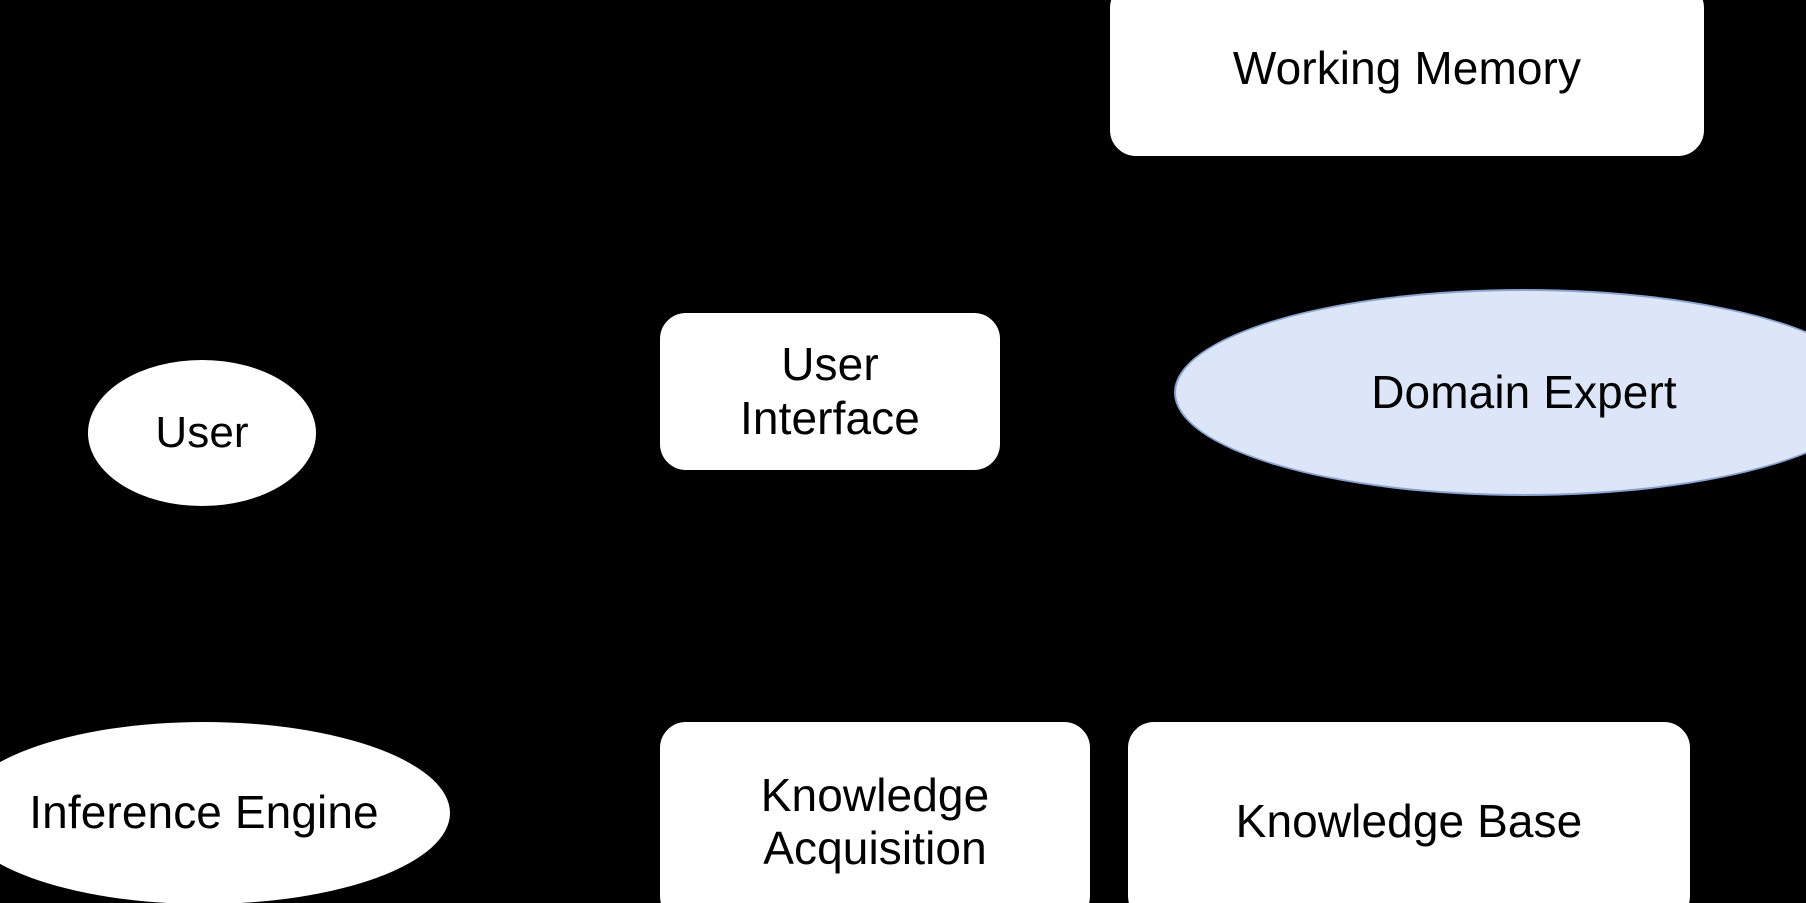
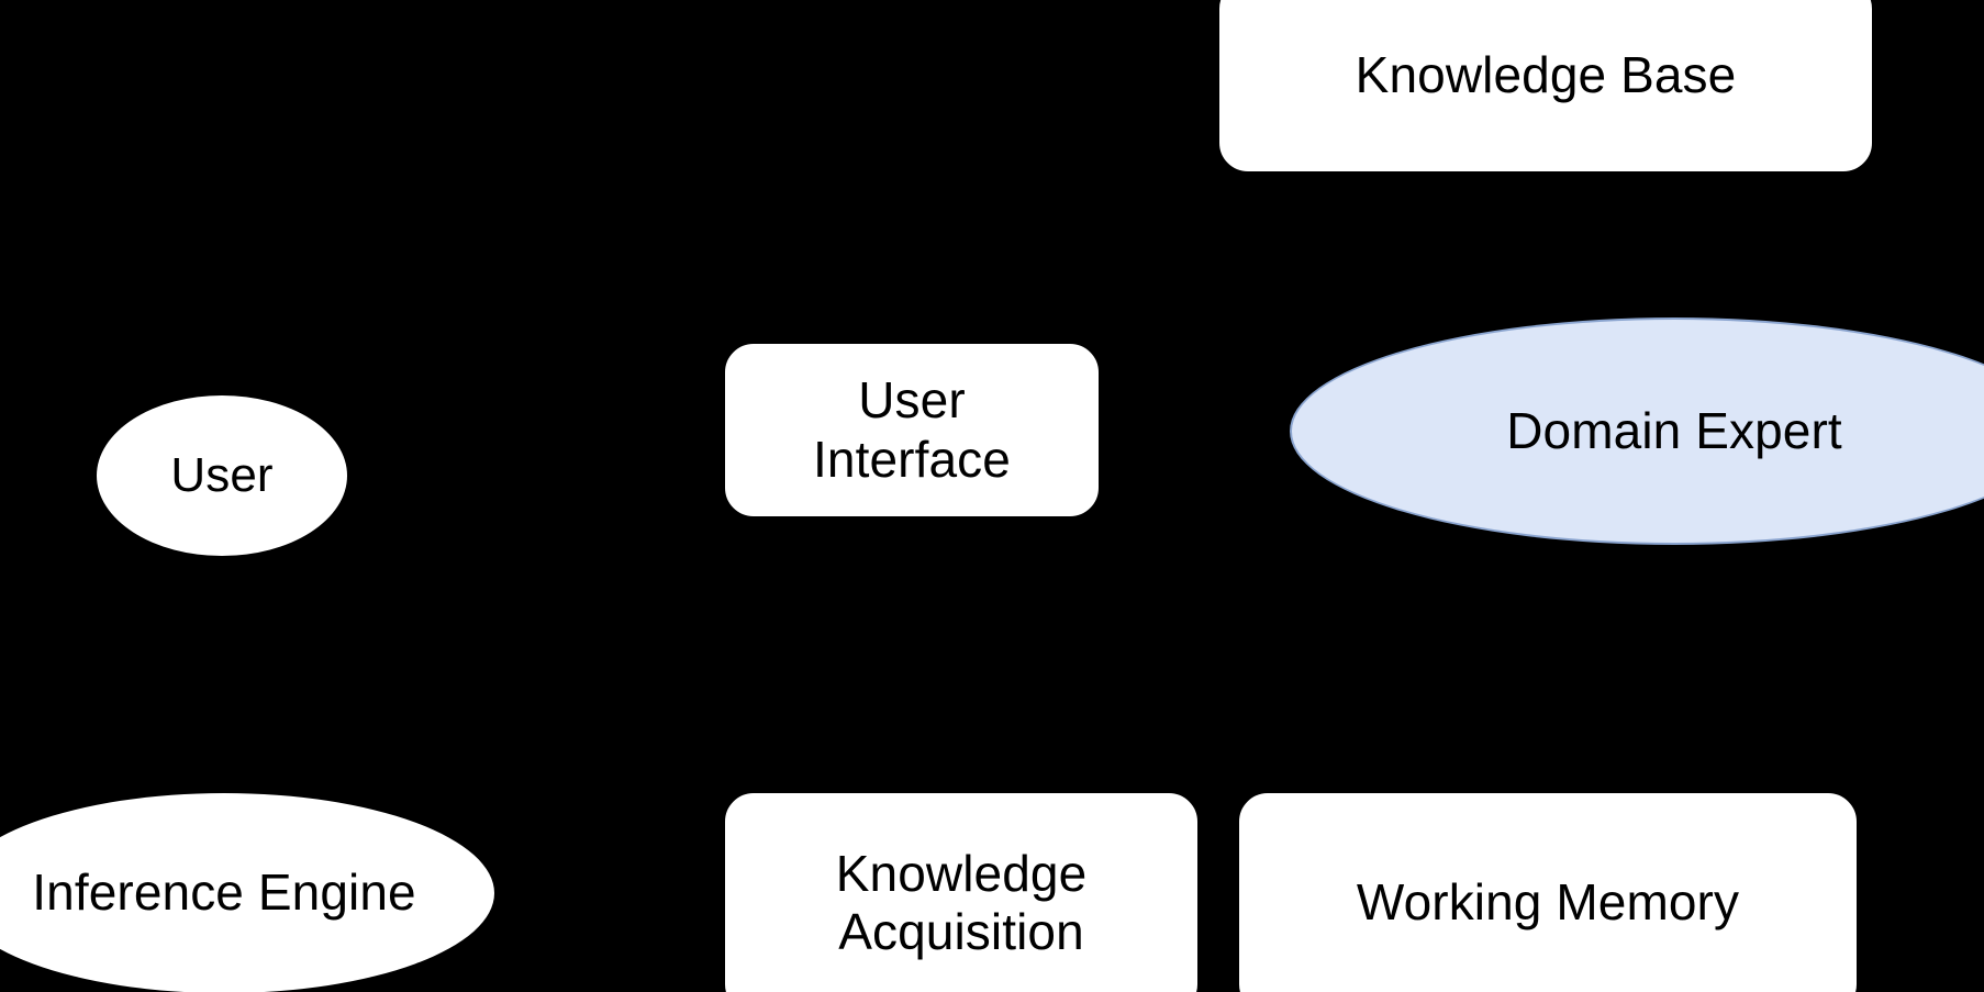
- Working Memory
+ Knowledge Base
  Domain Expert
- Knowledge Base
+ Working Memory
  User
  User
  Interface
  Inference Engine
  Knowledge
  Acquisition
